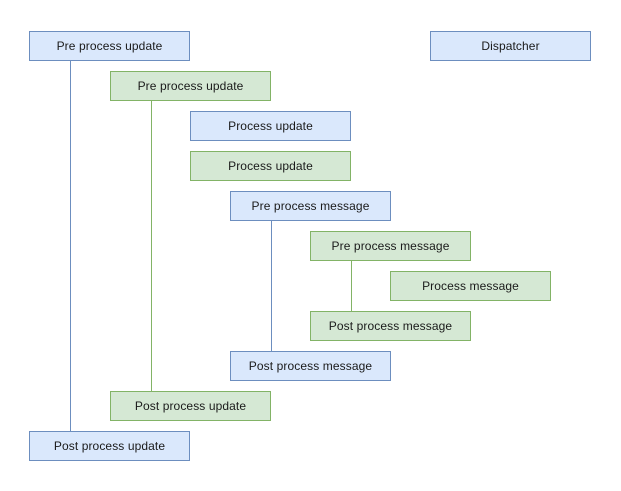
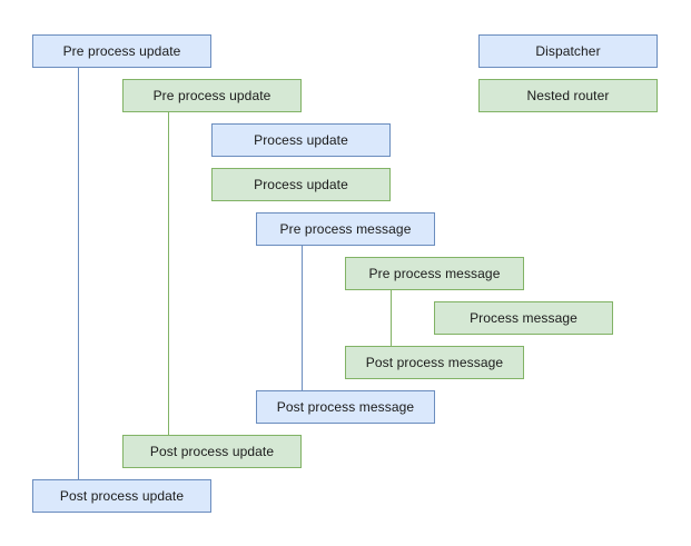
  Pre process update
  Pre process update
  Process update
  Process update
  Pre process message
  Pre process message
  Process message
  Post process message
  Post process message
  Post process update
  Post process update
  Dispatcher
+ Nested router
